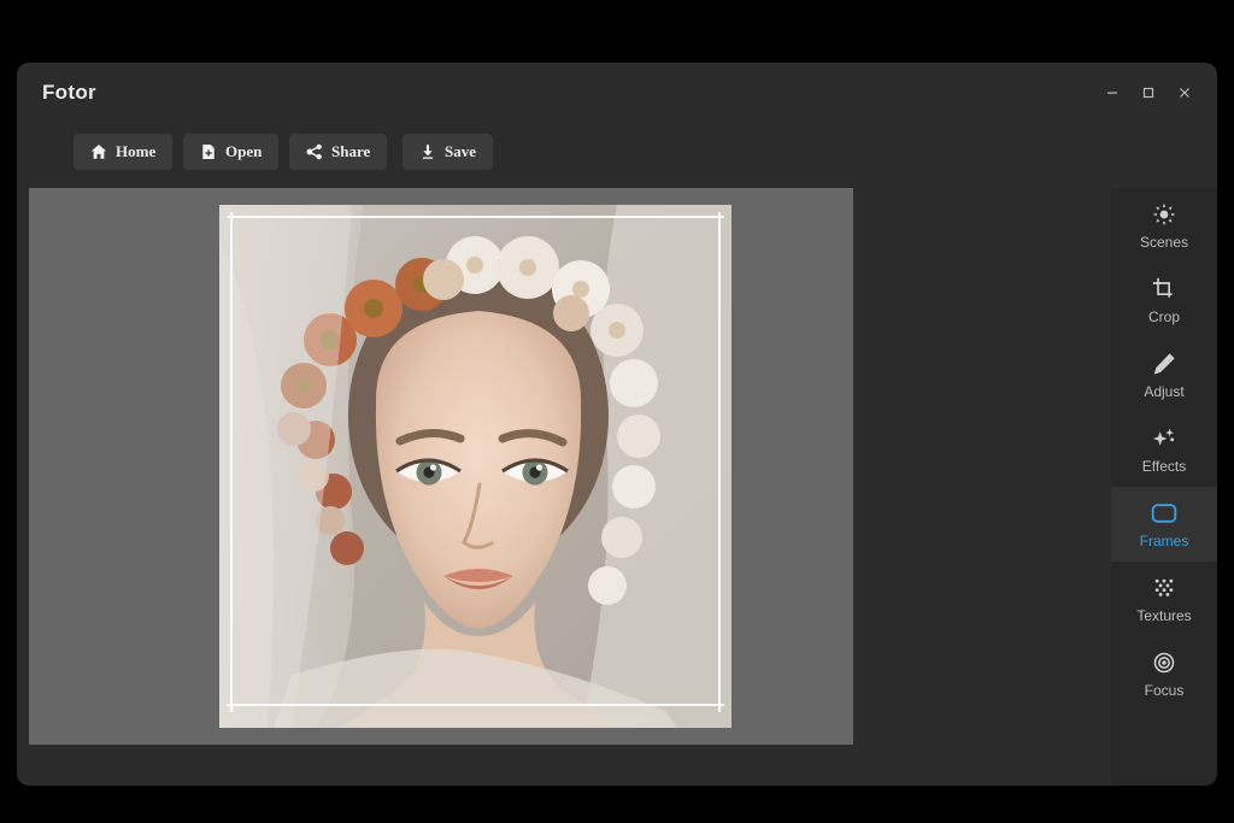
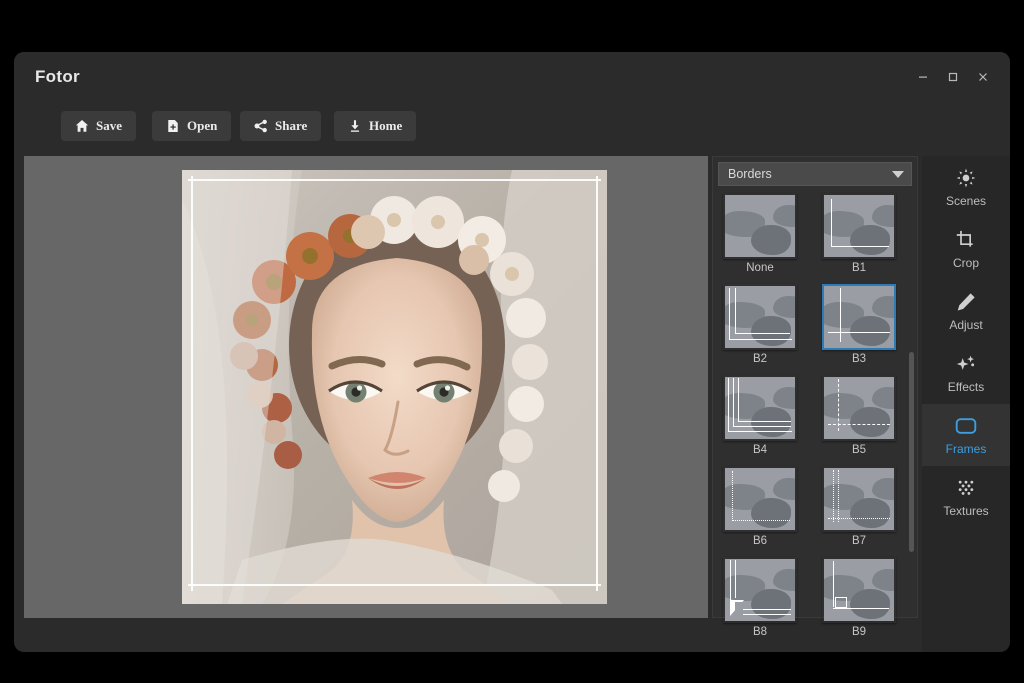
  Fotor
- Home
+ Save
  Open
  Share
- Save
+ Home
+ Borders
+ None
+ B1
+ B2
+ B3
+ B4
+ B5
+ B6
+ B7
+ B8
+ B9
  Scenes
  Crop
  Adjust
  Effects
  Frames
  Textures
- Focus
